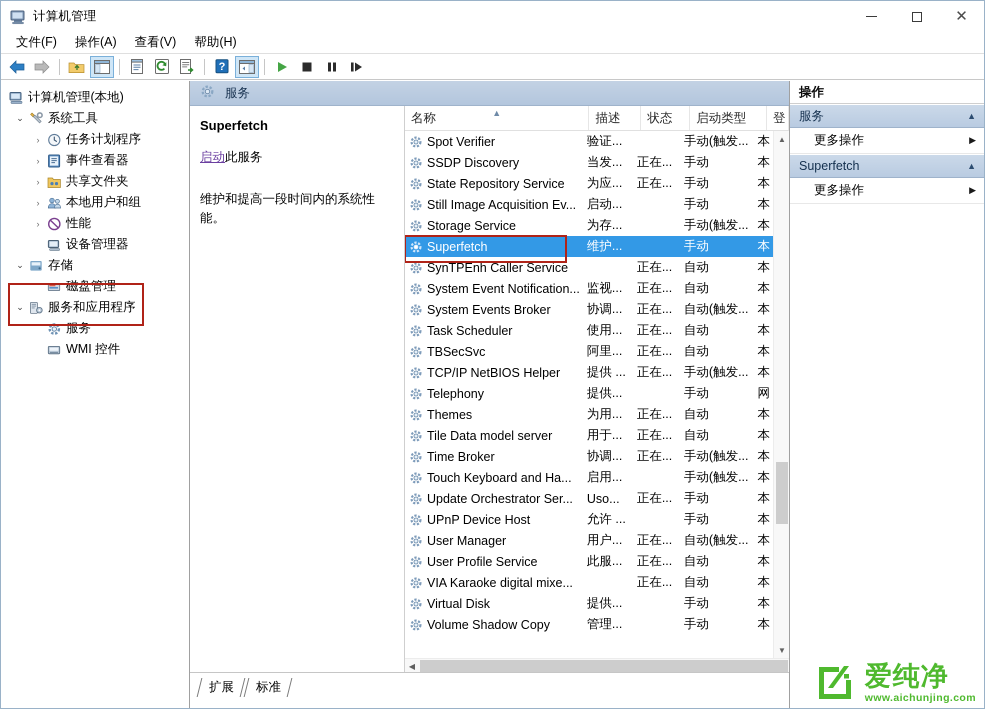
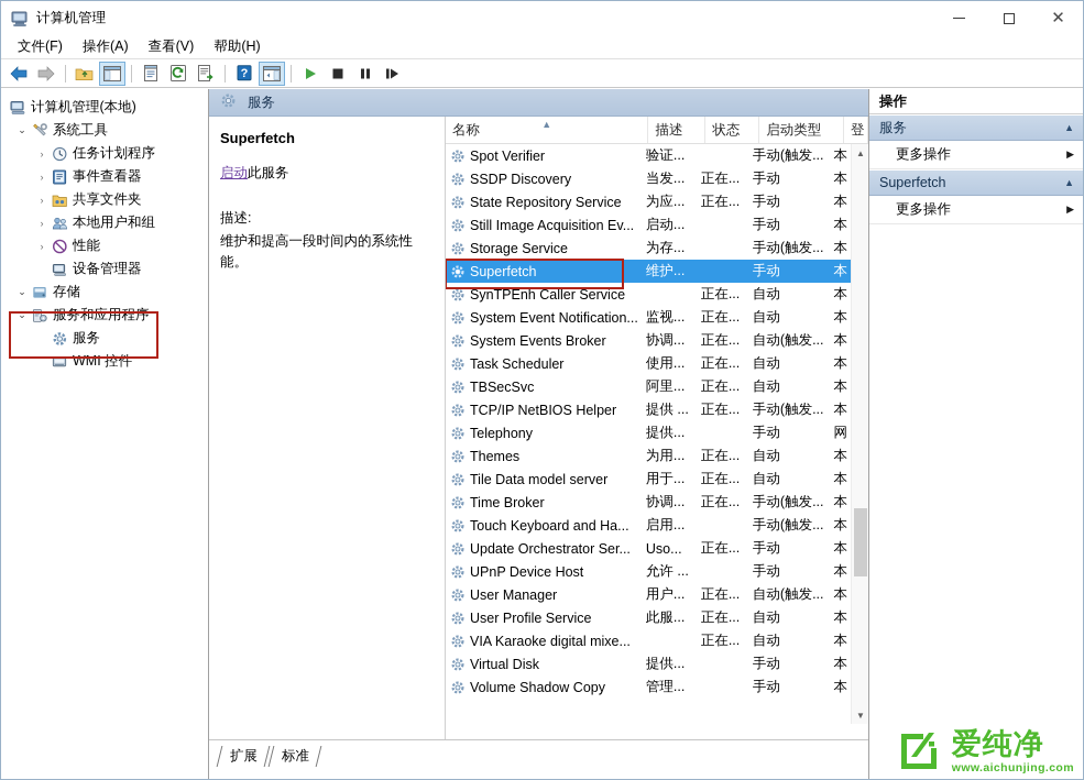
  计算机管理
  ✕
  文件(F)
  操作(A)
  查看(V)
  帮助(H)
  ?
  计算机管理(本地)
  ⌄
  系统工具
  ›
  任务计划程序
  ›
  事件查看器
  ›
  共享文件夹
  ›
  本地用户和组
  ›
  性能
  设备管理器
  ⌄
  存储
- 磁盘管理
  ⌄
  服务和应用程序
  服务
  WMI 控件
  服务
  Superfetch
  启动此服务
+ 描述:
  维护和提高一段时间内的系统性能。
  名称
  ▲
  描述
  状态
  启动类型
  登
  Spot Verifier
  验证...
  手动(触发...
  本
  SSDP Discovery
  当发...
  正在...
  手动
  本
  State Repository Service
  为应...
  正在...
  手动
  本
  Still Image Acquisition Ev...
  启动...
  手动
  本
  Storage Service
  为存...
  手动(触发...
  本
  Superfetch
  维护...
  手动
  本
  SynTPEnh Caller Service
  正在...
  自动
  本
  System Event Notification...
  监视...
  正在...
  自动
  本
  System Events Broker
  协调...
  正在...
  自动(触发...
  本
  Task Scheduler
  使用...
  正在...
  自动
  本
  TBSecSvc
  阿里...
  正在...
  自动
  本
  TCP/IP NetBIOS Helper
  提供 ...
  正在...
  手动(触发...
  本
  Telephony
  提供...
  手动
  网
  Themes
  为用...
  正在...
  自动
  本
  Tile Data model server
  用于...
  正在...
  自动
  本
  Time Broker
  协调...
  正在...
  手动(触发...
  本
  Touch Keyboard and Ha...
  启用...
  手动(触发...
  本
  Update Orchestrator Ser...
  Uso...
  正在...
  手动
  本
  UPnP Device Host
  允许 ...
  手动
  本
  User Manager
  用户...
  正在...
  自动(触发...
  本
  User Profile Service
  此服...
  正在...
  自动
  本
  VIA Karaoke digital mixe...
  正在...
  自动
  本
  Virtual Disk
  提供...
  手动
  本
  Volume Shadow Copy
  管理...
  手动
  本
  ▲
  ▼
- ◀
  扩展
  标准
  操作
  服务
  ▲
  更多操作
  ▶
  Superfetch
  ▲
  更多操作
  ▶
  爱纯净
  www.aichunjing.com
